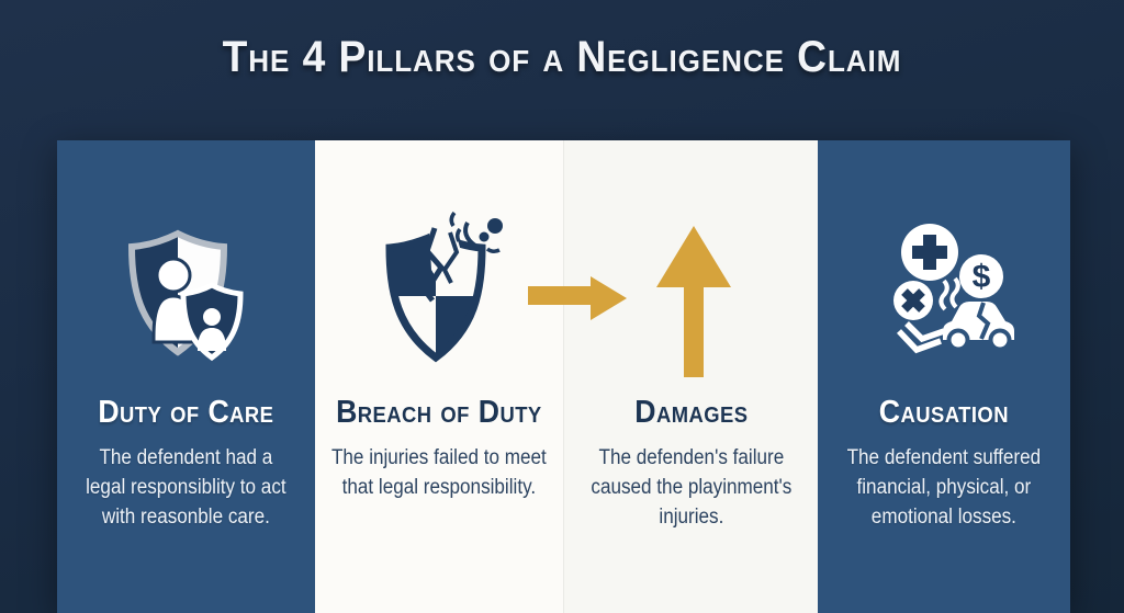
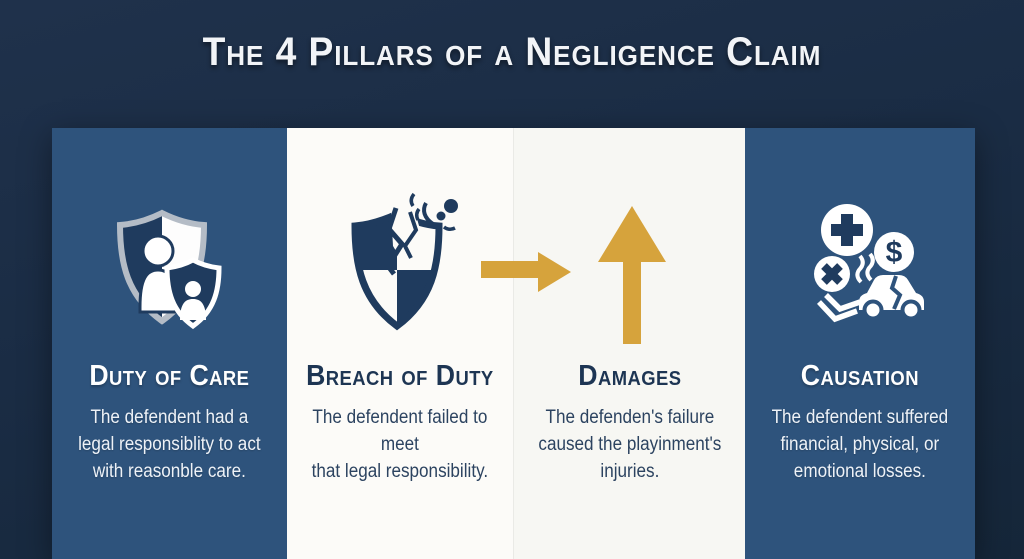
  The 4 Pillars of a Negligence Claim
  Duty of Care
  The defendent had a
  legal responsiblity to act
  with reasonble care.
  Breach of Duty
- The injuries failed to meet
+ The defendent failed to meet
  that legal responsibility.
  Damages
  The defenden's failure
  caused the playinment's
  injuries.
  $
  Causation
  The defendent suffered
  financial, physical, or
  emotional losses.
